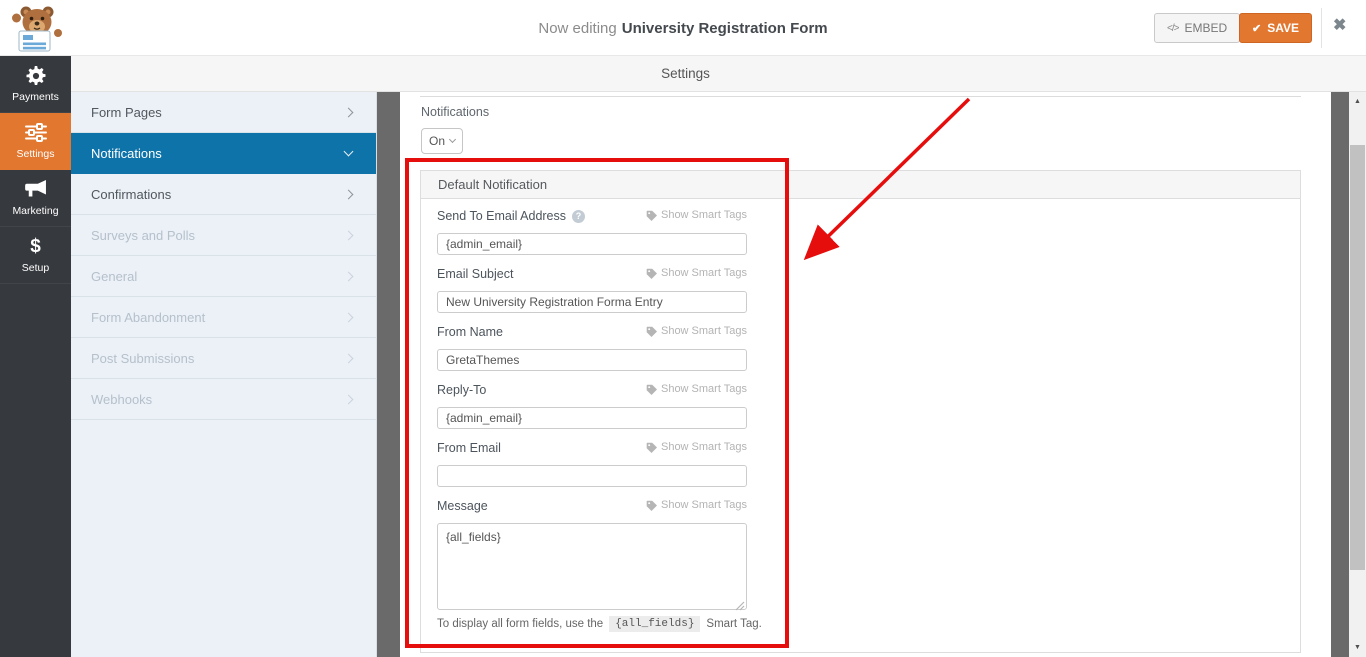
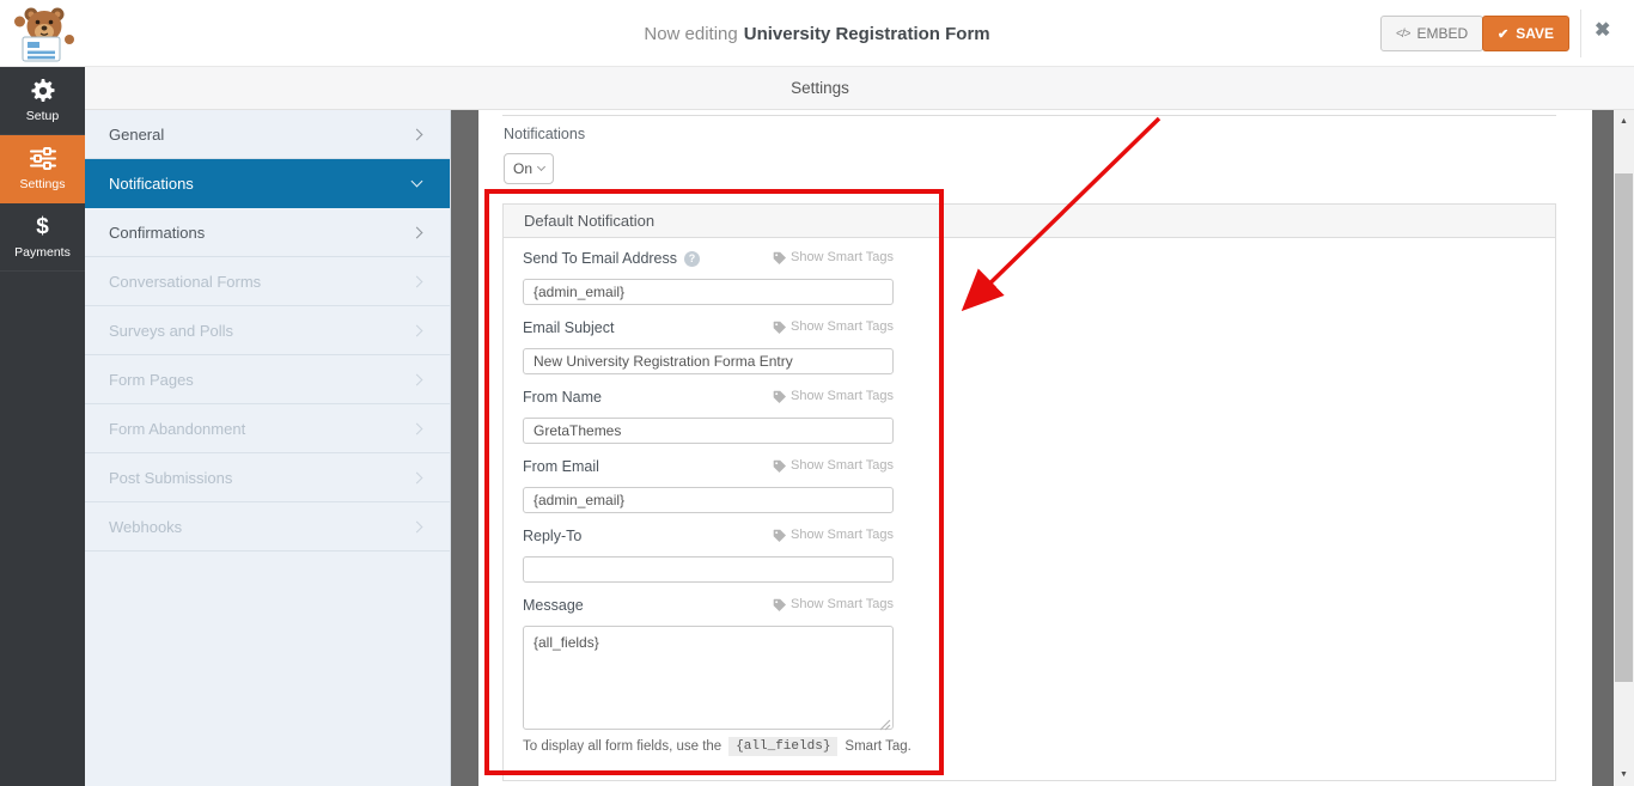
  Now editing
  University Registration Form
  </>
  EMBED
  ✔
  SAVE
  ✖
- Payments
+ Setup
  Settings
- Marketing
  $
- Setup
+ Payments
  Settings
- Form Pages
+ General
  Notifications
  Confirmations
+ Conversational Forms
  Surveys and Polls
- General
+ Form Pages
  Form Abandonment
  Post Submissions
  Webhooks
  Notifications
  On
  Default Notification
  Send To Email Address
  ?
  Show Smart Tags
  {admin_email}
  Email Subject
  Show Smart Tags
  New University Registration Forma Entry
  From Name
  Show Smart Tags
  GretaThemes
- Reply-To
+ From Email
  Show Smart Tags
  {admin_email}
- From Email
+ Reply-To
  Show Smart Tags
  Message
  Show Smart Tags
  {all_fields}
  To display all form fields, use the
  {all_fields}
  Smart Tag.
